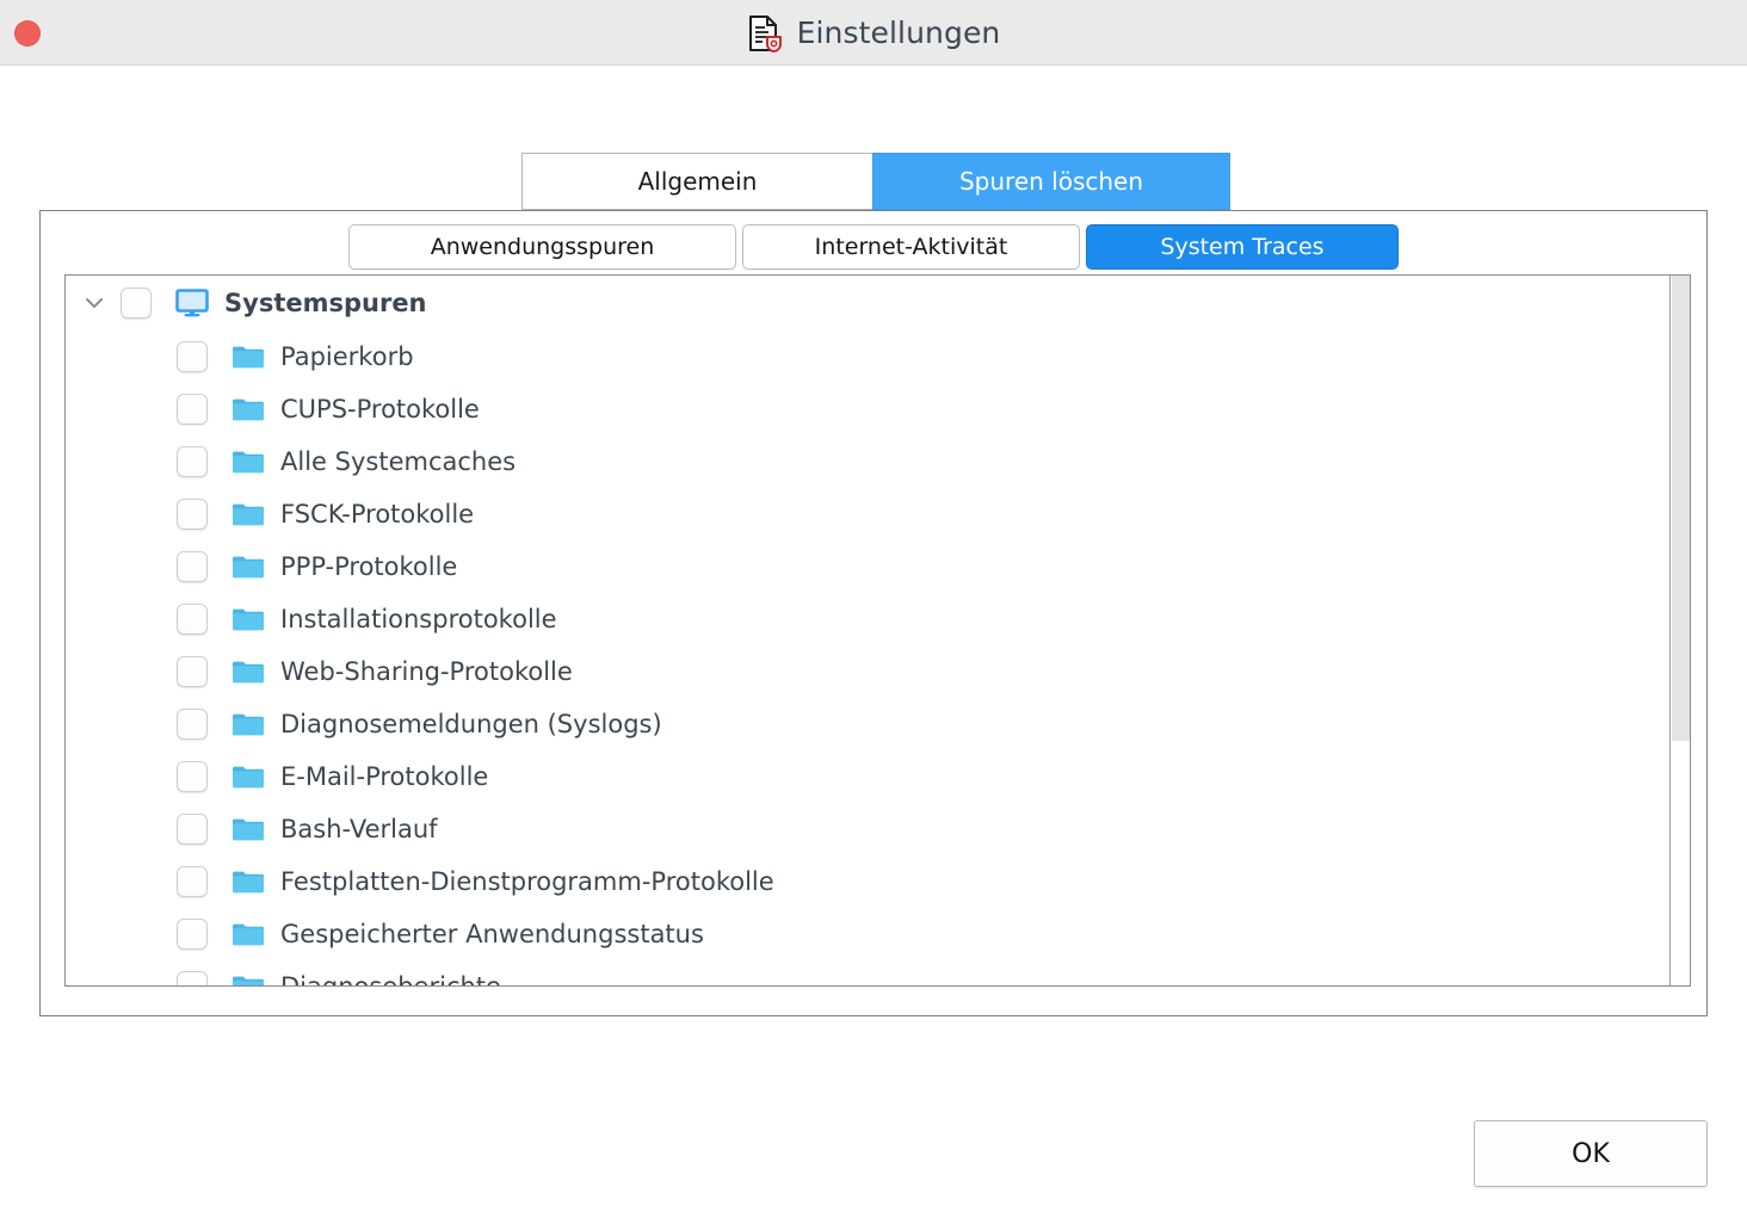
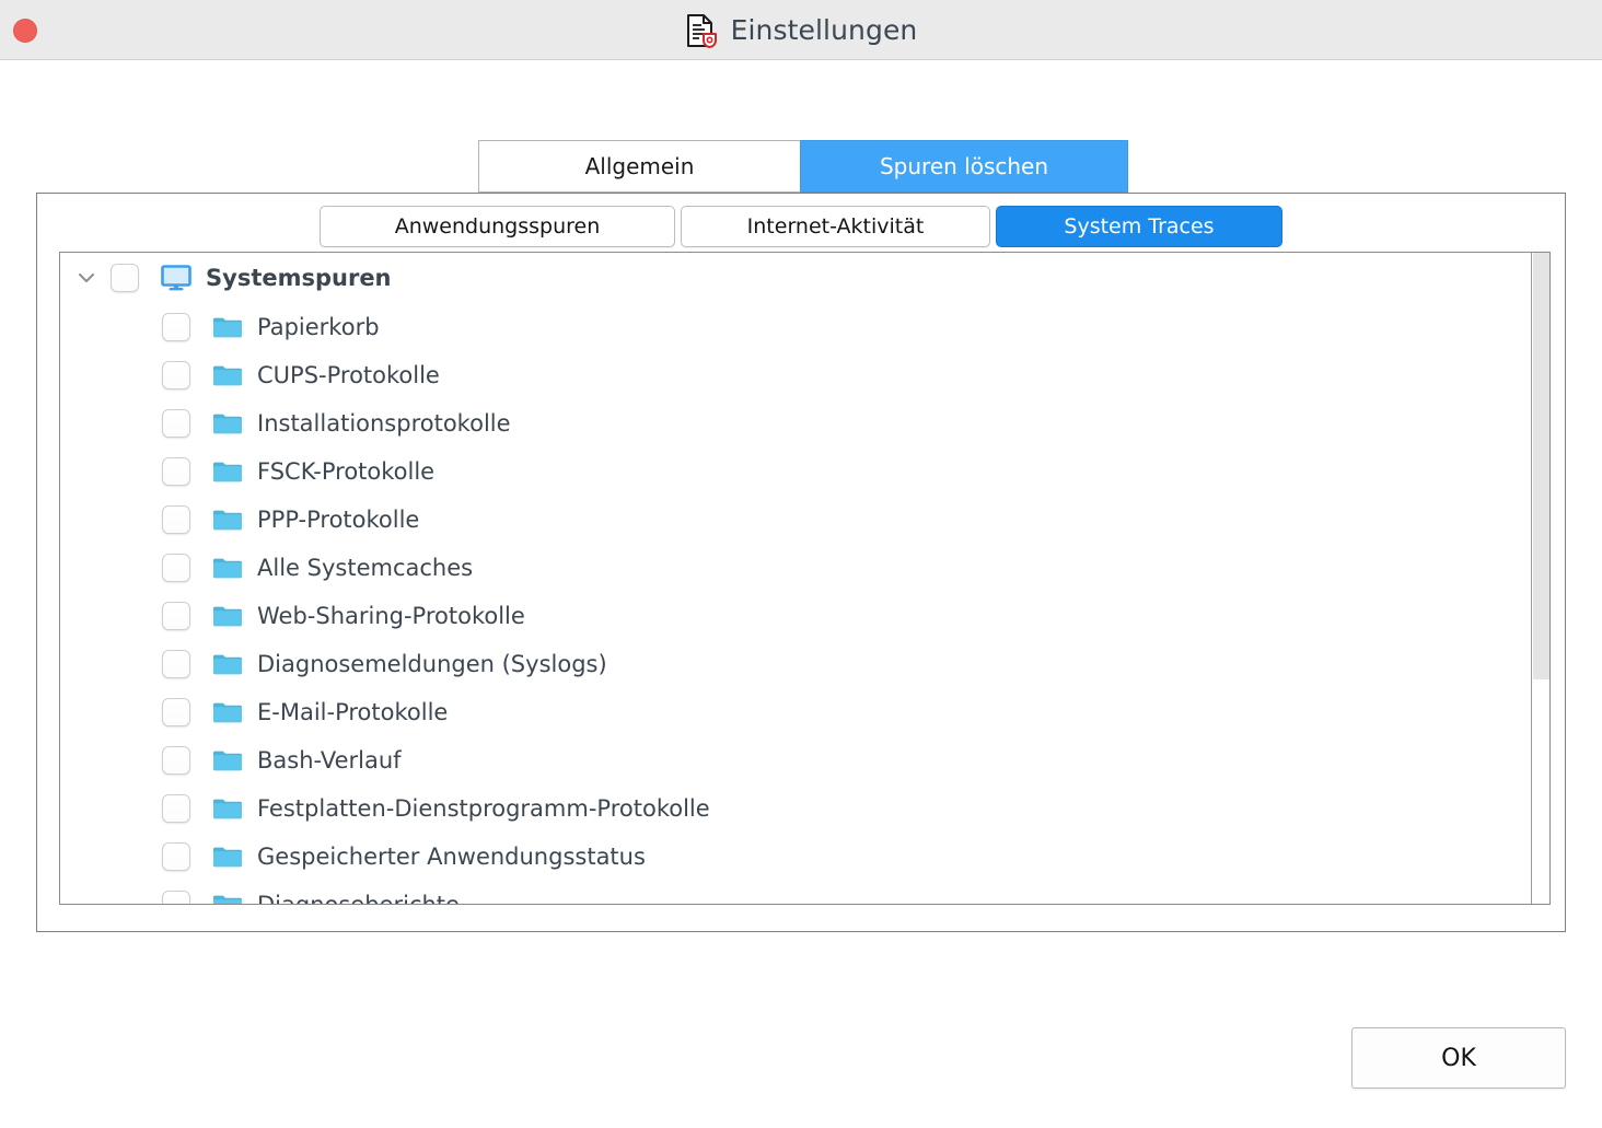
  Einstellungen
  Allgemein
  Spuren löschen
  Anwendungsspuren
  Internet-Aktivität
  System Traces
  Systemspuren
  Papierkorb
  CUPS-Protokolle
- Alle Systemcaches
+ Installationsprotokolle
  FSCK-Protokolle
  PPP-Protokolle
- Installationsprotokolle
+ Alle Systemcaches
  Web-Sharing-Protokolle
  Diagnosemeldungen (Syslogs)
  E-Mail-Protokolle
  Bash-Verlauf
  Festplatten-Dienstprogramm-Protokolle
  Gespeicherter Anwendungsstatus
  OK
